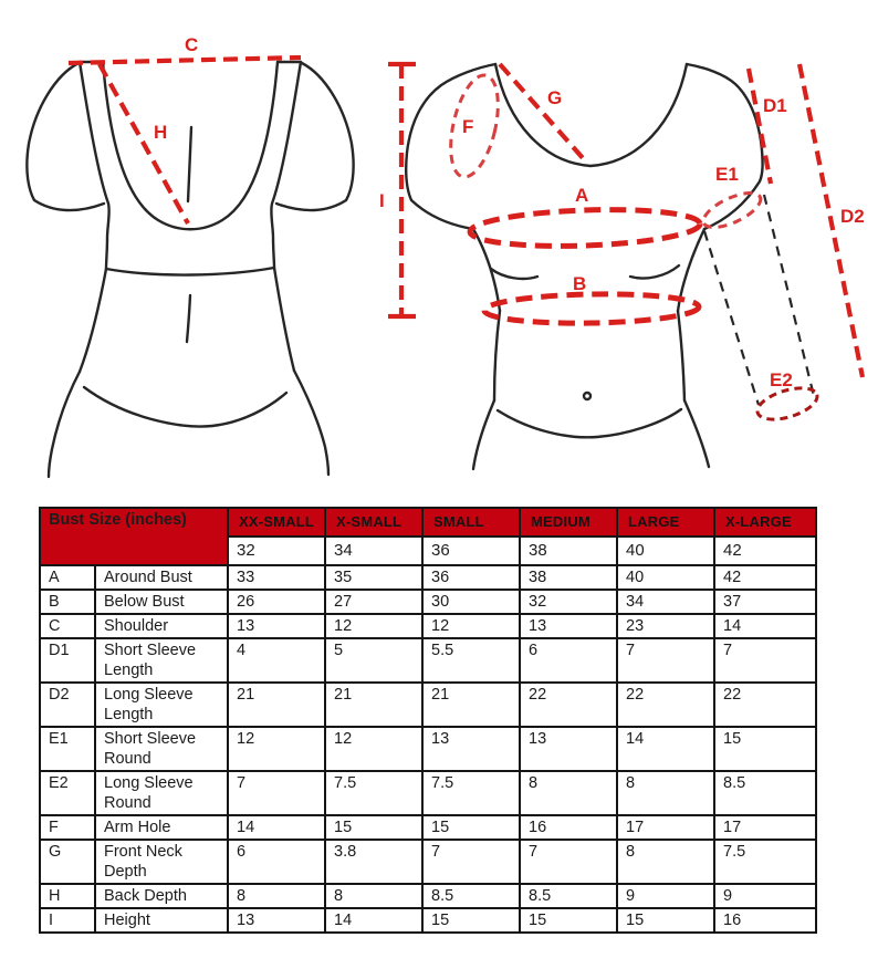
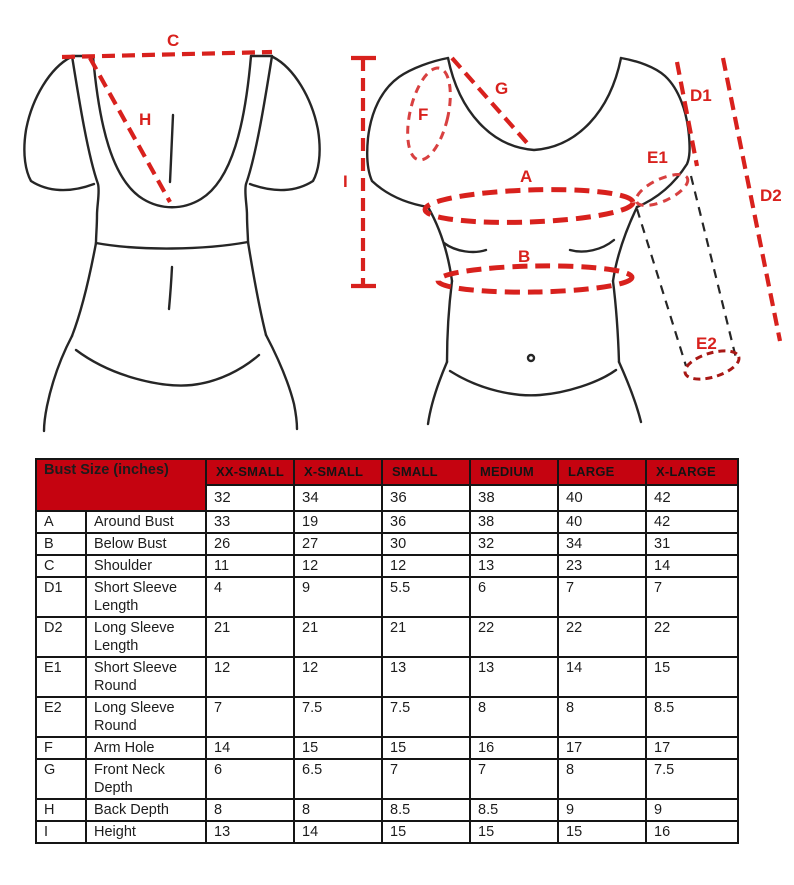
  C
  H
  I
  G
  F
  A
  B
  E1
  E2
  D1
  D2
  Bust Size (inches)	XX-SMALL	X-SMALL	SMALL	MEDIUM	LARGE	X-LARGE
  32	34	36	38	40	42
- A	Around Bust	33	35	36	38	40	42
+ A	Around Bust	33	19	36	38	40	42
- B	Below Bust	26	27	30	32	34	37
+ B	Below Bust	26	27	30	32	34	31
- C	Shoulder	13	12	12	13	23	14
+ C	Shoulder	11	12	12	13	23	14
- D1	Short Sleeve Length	4	5	5.5	6	7	7
+ D1	Short Sleeve Length	4	9	5.5	6	7	7
  D2	Long Sleeve Length	21	21	21	22	22	22
  E1	Short Sleeve Round	12	12	13	13	14	15
  E2	Long Sleeve Round	7	7.5	7.5	8	8	8.5
  F	Arm Hole	14	15	15	16	17	17
- G	Front Neck Depth	6	3.8	7	7	8	7.5
+ G	Front Neck Depth	6	6.5	7	7	8	7.5
  H	Back Depth	8	8	8.5	8.5	9	9
  I	Height	13	14	15	15	15	16
